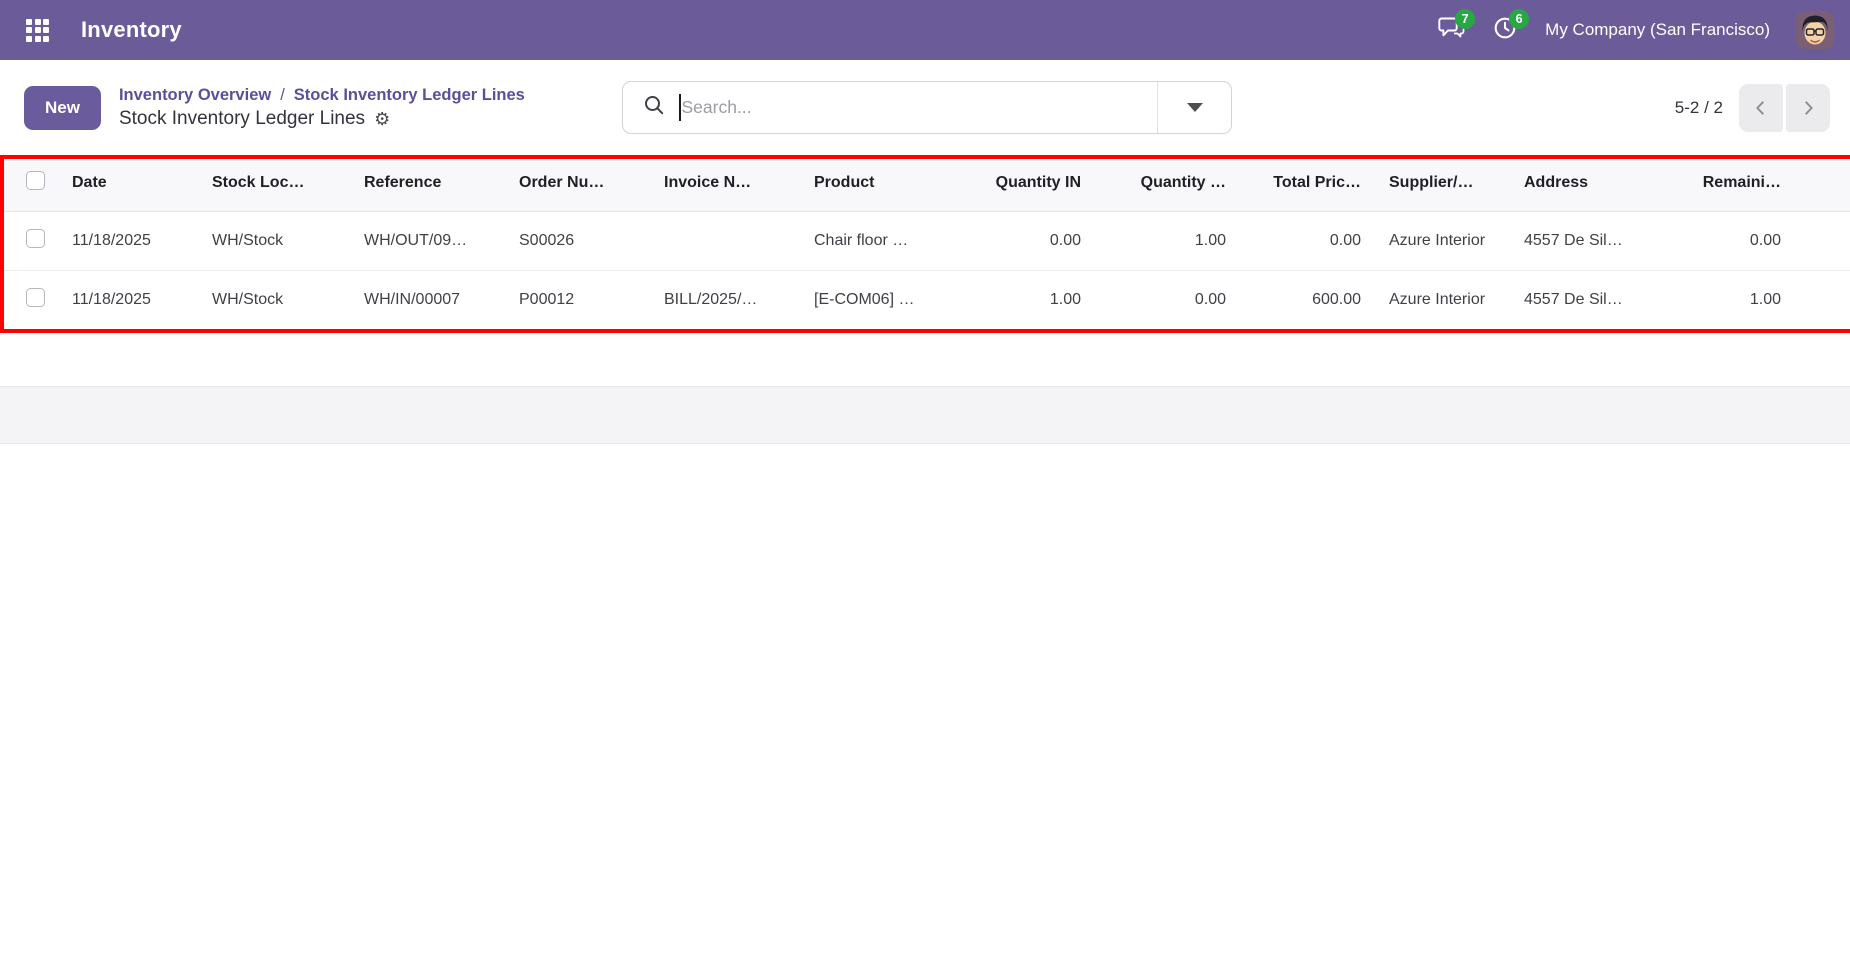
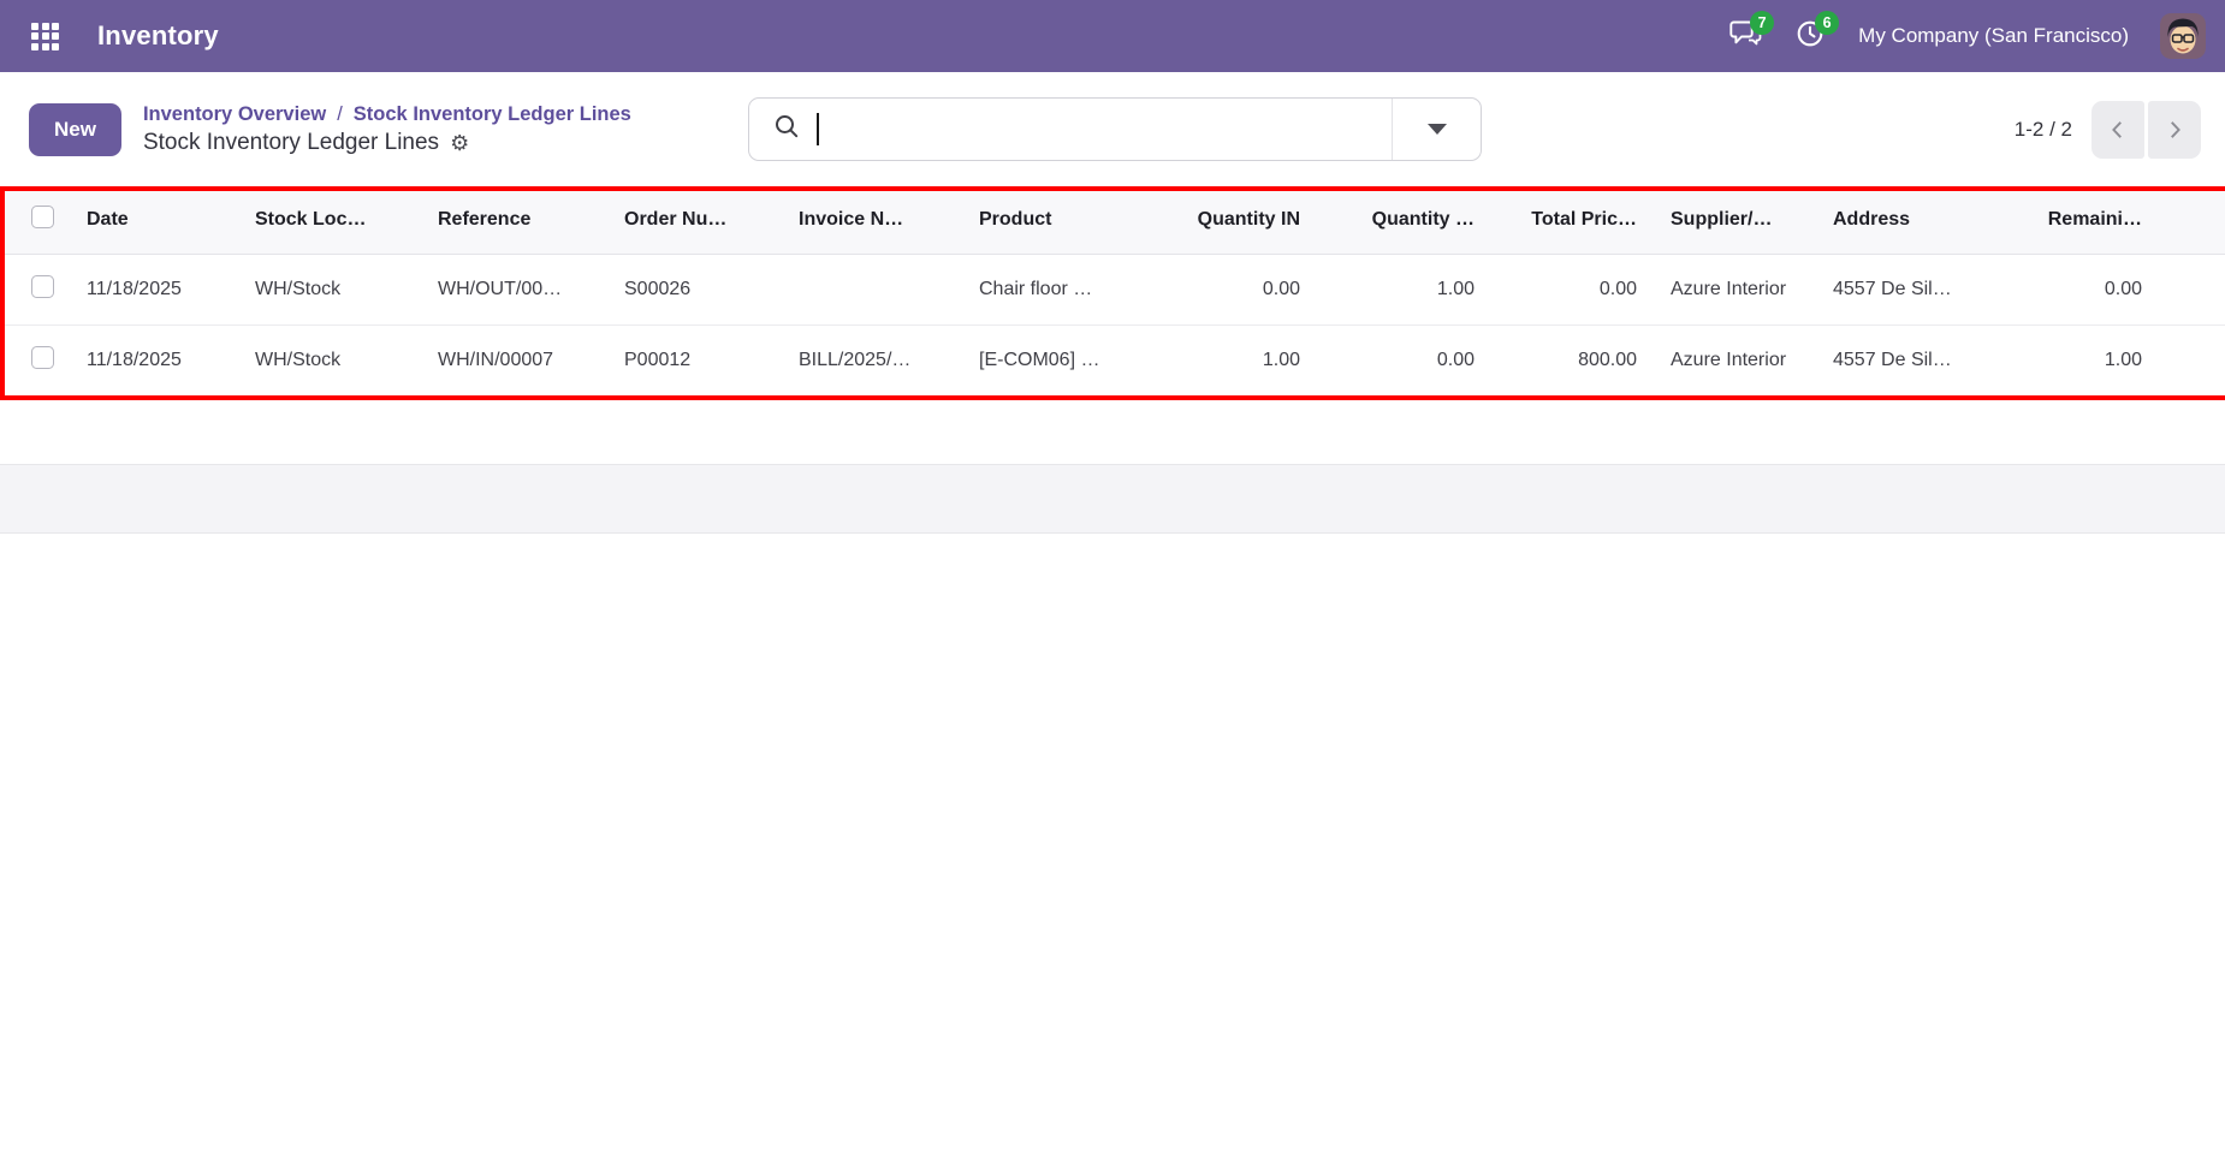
  Inventory
  7
  6
  My Company (San Francisco)
  New
  Inventory Overview
  /
  Stock Inventory Ledger Lines
  Stock Inventory Ledger Lines
  ⚙
- Search...
- 5-2 / 2
+ 1-2 / 2
  	Date	Stock Loc…	Reference	Order Nu…	Invoice N…	Product	Quantity IN	Quantity …	Total Pric…	Supplier/…	Address	Remaini…
- 	11/18/2025	WH/Stock	WH/OUT/09…	S00026		Chair floor …	0.00	1.00	0.00	Azure Interior	4557 De Sil…	0.00
+ 	11/18/2025	WH/Stock	WH/OUT/00…	S00026		Chair floor …	0.00	1.00	0.00	Azure Interior	4557 De Sil…	0.00
- 	11/18/2025	WH/Stock	WH/IN/00007	P00012	BILL/2025/…	[E-COM06] …	1.00	0.00	600.00	Azure Interior	4557 De Sil…	1.00
+ 	11/18/2025	WH/Stock	WH/IN/00007	P00012	BILL/2025/…	[E-COM06] …	1.00	0.00	800.00	Azure Interior	4557 De Sil…	1.00
